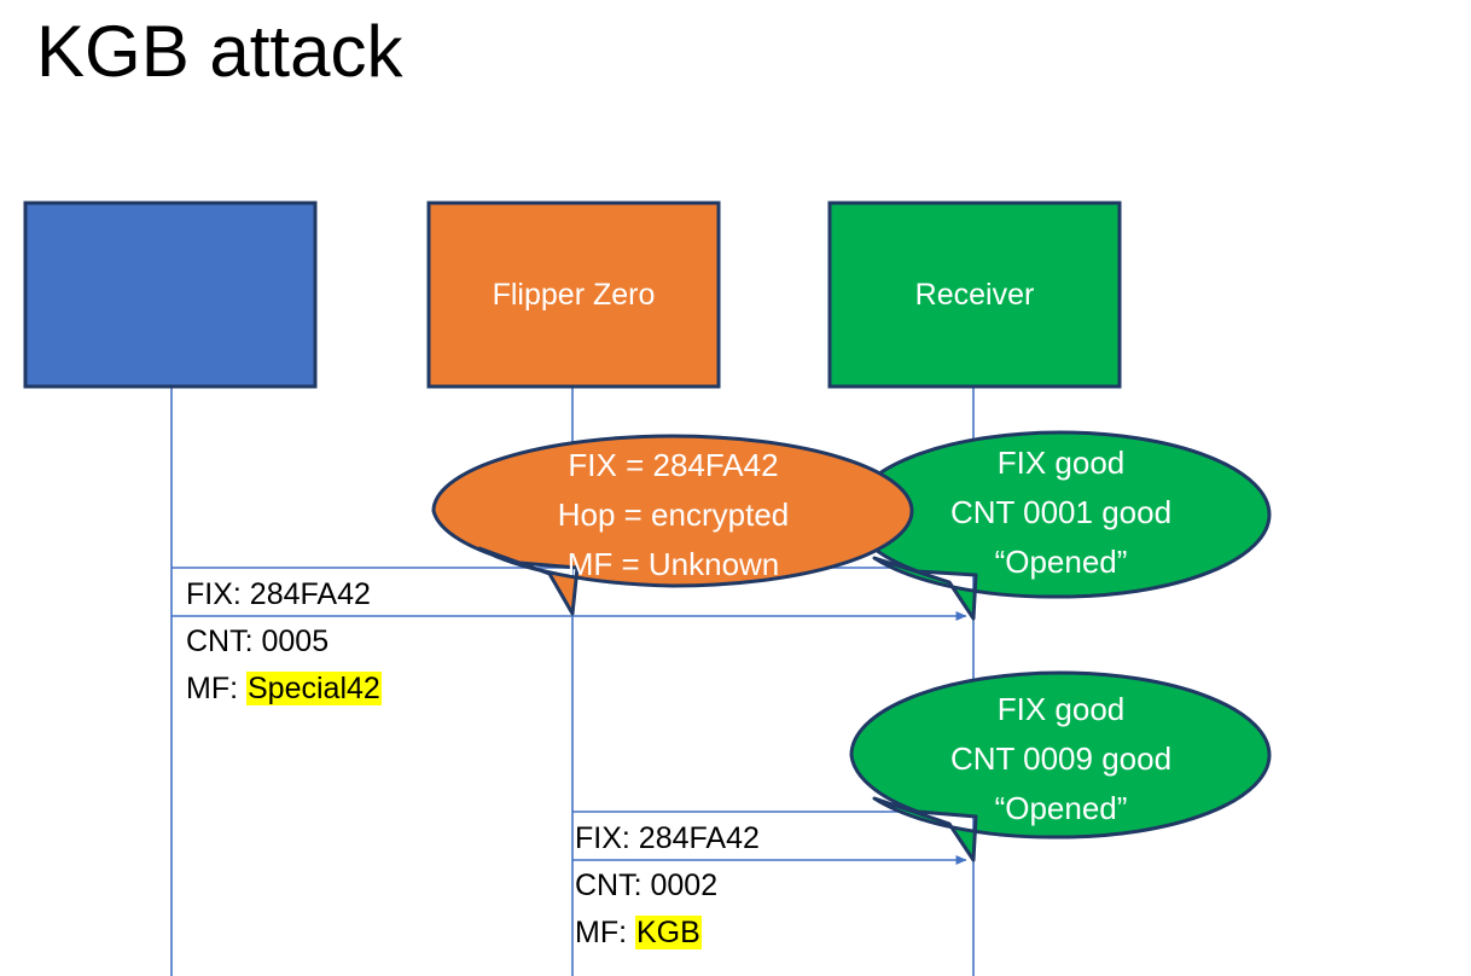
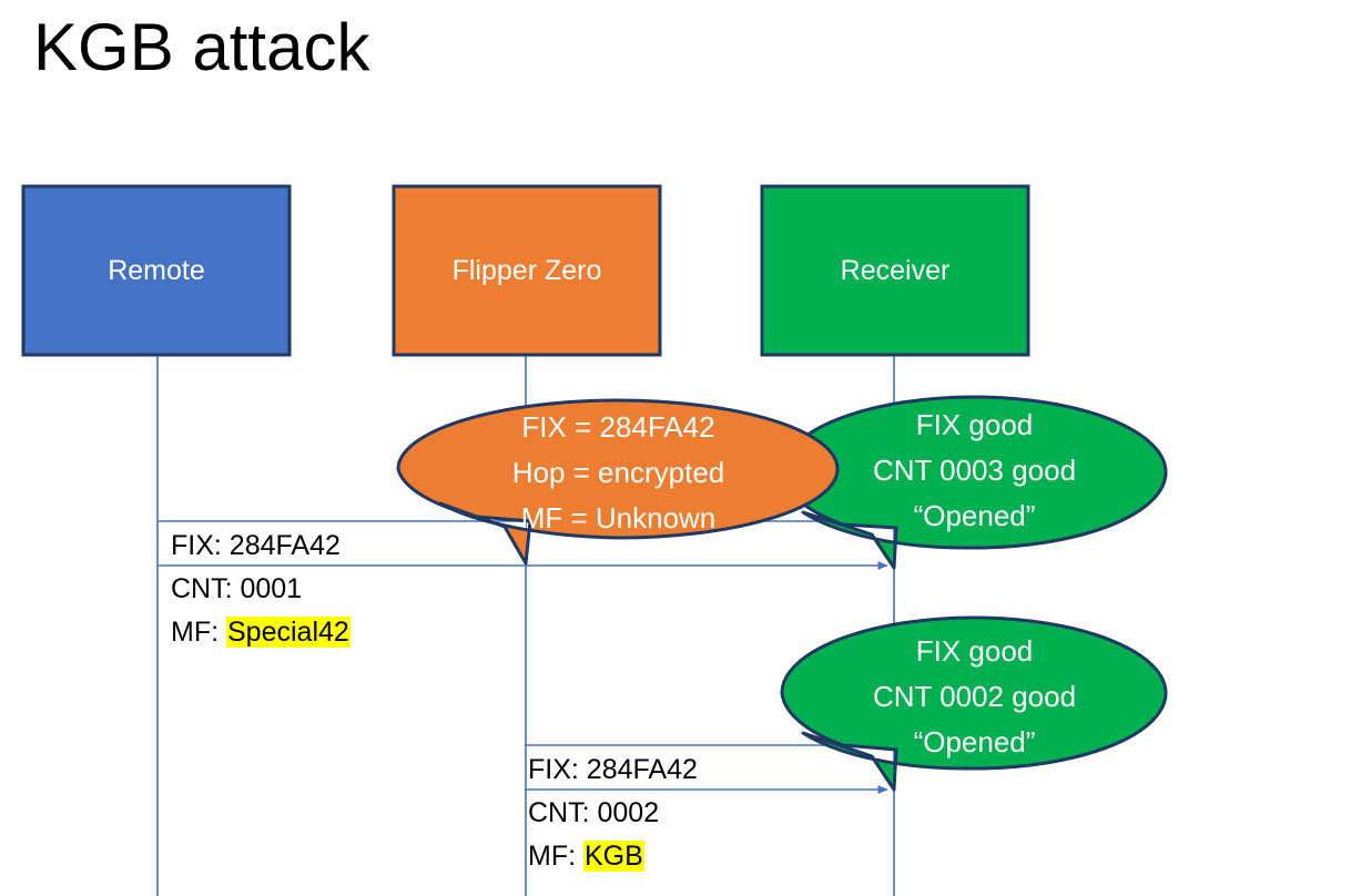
  KGB attack
+ Remote
  Flipper Zero
  Receiver
  FIX = 284FA42
  Hop = encrypted
  MF = Unknown
  FIX good
- CNT 0001 good
+ CNT 0003 good
  “Opened”
  FIX good
- CNT 0009 good
+ CNT 0002 good
  “Opened”
  FIX: 284FA42
- CNT: 0005
+ CNT: 0001
  MF: Special42
  FIX: 284FA42
  CNT: 0002
  MF: KGB
